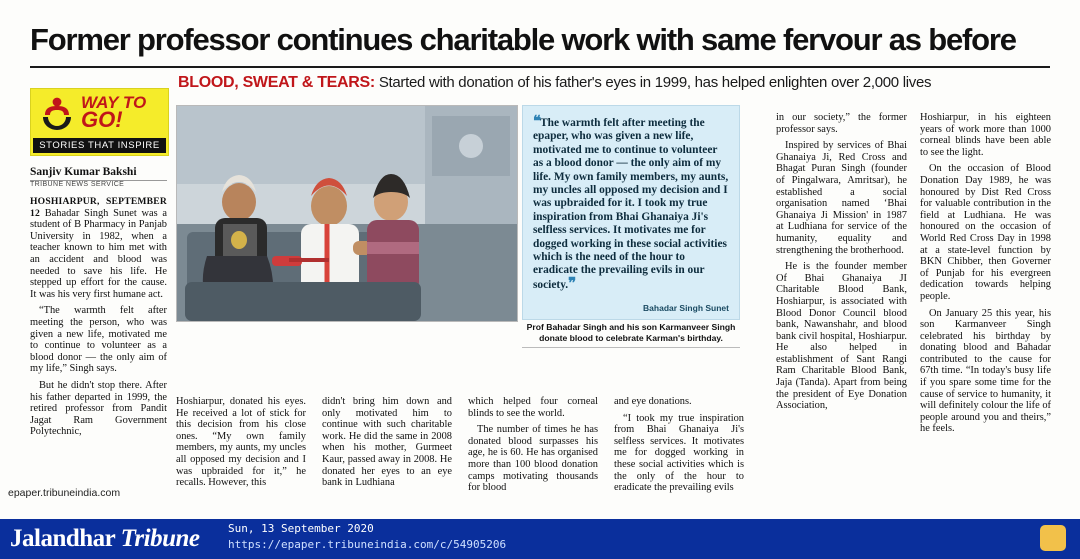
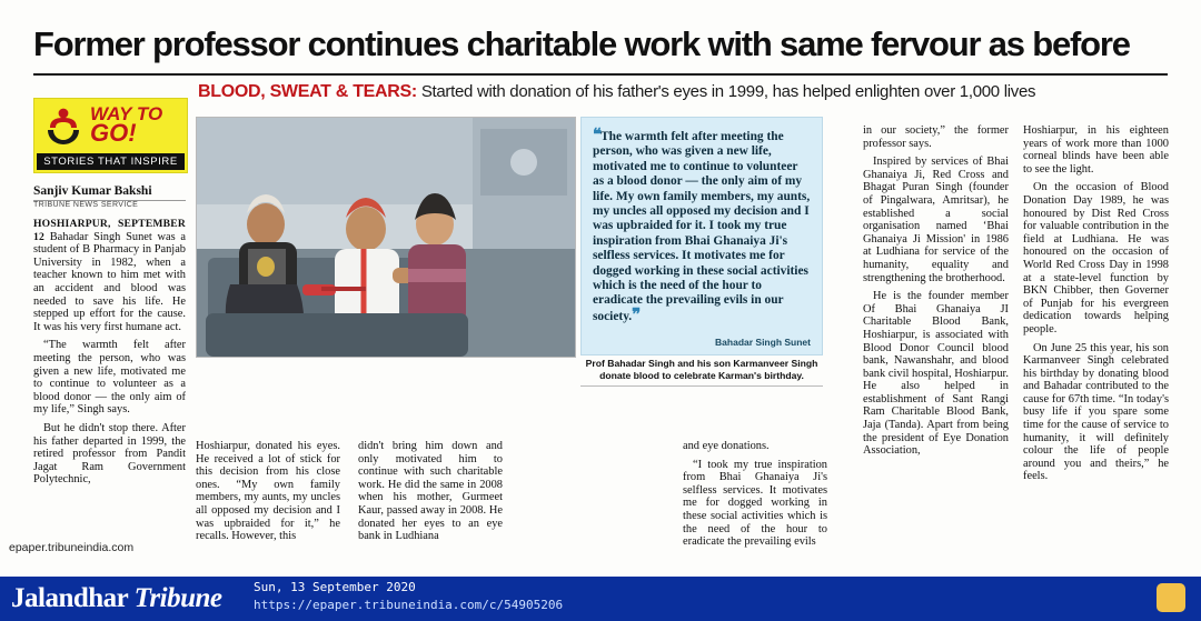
  Former professor continues charitable work with same fervour as before
- BLOOD, SWEAT & TEARS: Started with donation of his father's eyes in 1999, has helped enlighten over 2,000 lives
+ BLOOD, SWEAT & TEARS: Started with donation of his father's eyes in 1999, has helped enlighten over 1,000 lives
  WAY TO
  GO!
  STORIES THAT INSPIRE
  Sanjiv Kumar Bakshi
  HOSHIARPUR, SEPTEMBER 12 Bahadar Singh Sunet was a student of B Pharmacy in Panjab University in 1982, when a teacher known to him met with an accident and blood was needed to save his life. He stepped up effort for the cause. It was his very first humane act.
  “The warmth felt after meeting the person, who was given a new life, motivated me to continue to volunteer as a blood donor — the only aim of my life,” Singh says.
  But he didn't stop there. After his father departed in 1999, the retired professor from Pandit Jagat Ram Government Polytechnic,
- ❝The warmth felt after meeting the epaper, who was given a new life, motivated me to continue to volunteer as a blood donor — the only aim of my life. My own family members, my aunts, my uncles all opposed my decision and I was upbraided for it. I took my true inspiration from Bhai Ghanaiya Ji's selfless services. It motivates me for dogged working in these social activities which is the need of the hour to eradicate the prevailing evils in our society.❞
+ ❝The warmth felt after meeting the person, who was given a new life, motivated me to continue to volunteer as a blood donor — the only aim of my life. My own family members, my aunts, my uncles all opposed my decision and I was upbraided for it. I took my true inspiration from Bhai Ghanaiya Ji's selfless services. It motivates me for dogged working in these social activities which is the need of the hour to eradicate the prevailing evils in our society.❞
  Bahadar Singh Sunet
  Prof Bahadar Singh and his son Karmanveer Singh donate blood to celebrate Karman's birthday.
  Hoshiarpur, donated his eyes. He received a lot of stick for this decision from his close ones. “My own family members, my aunts, my uncles all opposed my decision and I was upbraided for it,” he recalls. However, this
  didn't bring him down and only motivated him to continue with such charitable work. He did the same in 2008 when his mother, Gurmeet Kaur, passed away in 2008. He donated her eyes to an eye bank in Ludhiana
- which helped four corneal blinds to see the world.
- The number of times he has donated blood surpasses his age, he is 60. He has organised more than 100 blood donation camps motivating thousands for blood
  and eye donations.
- “I took my true inspiration from Bhai Ghanaiya Ji's selfless services. It motivates me for dogged working in these social activities which is the only of the hour to eradicate the prevailing evils
+ “I took my true inspiration from Bhai Ghanaiya Ji's selfless services. It motivates me for dogged working in these social activities which is the need of the hour to eradicate the prevailing evils
  in our society,” the former professor says.
- Inspired by services of Bhai Ghanaiya Ji, Red Cross and Bhagat Puran Singh (founder of Pingalwara, Amritsar), he established a social organisation named ‘Bhai Ghanaiya Ji Mission' in 1987 at Ludhiana for service of the humanity, equality and strengthening the brotherhood.
+ Inspired by services of Bhai Ghanaiya Ji, Red Cross and Bhagat Puran Singh (founder of Pingalwara, Amritsar), he established a social organisation named ‘Bhai Ghanaiya Ji Mission' in 1986 at Ludhiana for service of the humanity, equality and strengthening the brotherhood.
  He is the founder member Of Bhai Ghanaiya JI Charitable Blood Bank, Hoshiarpur, is associated with Blood Donor Council blood bank, Nawanshahr, and blood bank civil hospital, Hoshiarpur. He also helped in establishment of Sant Rangi Ram Charitable Blood Bank, Jaja (Tanda). Apart from being the president of Eye Donation Association,
  Hoshiarpur, in his eighteen years of work more than 1000 corneal blinds have been able to see the light.
  On the occasion of Blood Donation Day 1989, he was honoured by Dist Red Cross for valuable contribution in the field at Ludhiana. He was honoured on the occasion of World Red Cross Day in 1998 at a state-level function by BKN Chibber, then Governer of Punjab for his evergreen dedication towards helping people.
- On January 25 this year, his son Karmanveer Singh celebrated his birthday by donating blood and Bahadar contributed to the cause for 67th time. “In today's busy life if you spare some time for the cause of service to humanity, it will definitely colour the life of people around you and theirs,” he feels.
+ On June 25 this year, his son Karmanveer Singh celebrated his birthday by donating blood and Bahadar contributed to the cause for 67th time. “In today's busy life if you spare some time for the cause of service to humanity, it will definitely colour the life of people around you and theirs,” he feels.
  epaper.tribuneindia.com
  Jalandhar Tribune
  Sun, 13 September 2020
  https://epaper.tribuneindia.com/c/54905206
